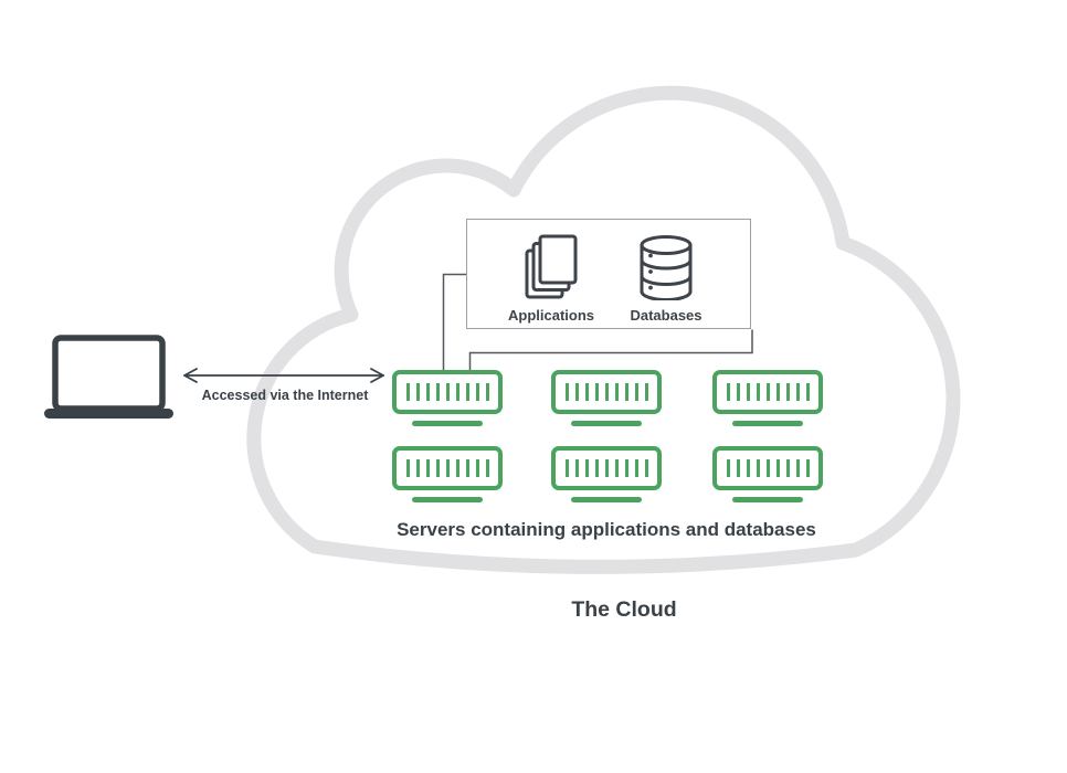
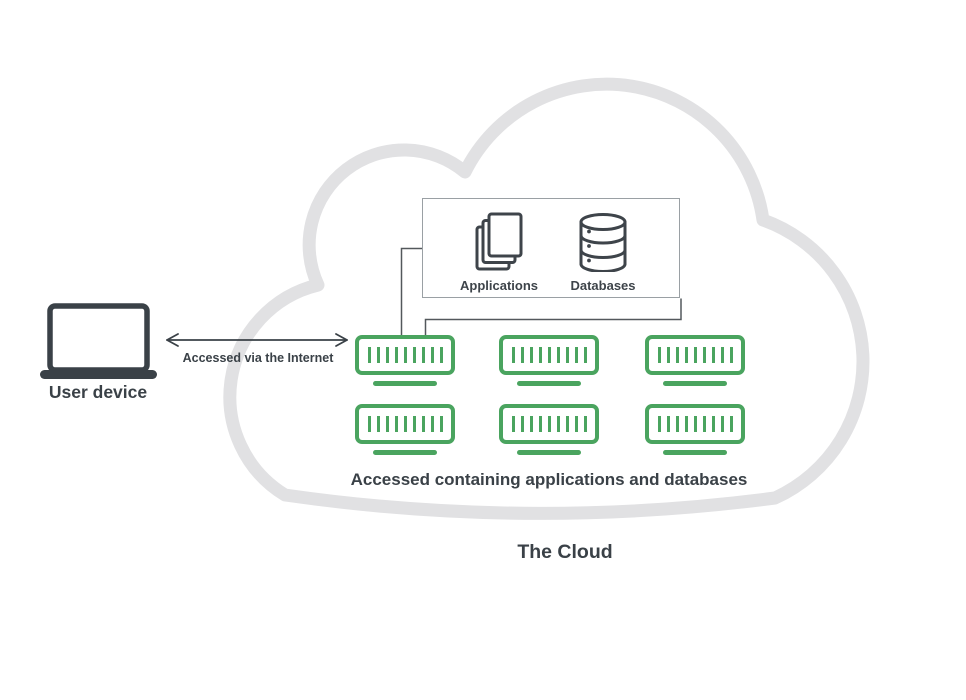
+ User device
  Accessed via the Internet
  Applications
  Databases
- Servers containing applications and databases
+ Accessed containing applications and databases
  The Cloud
